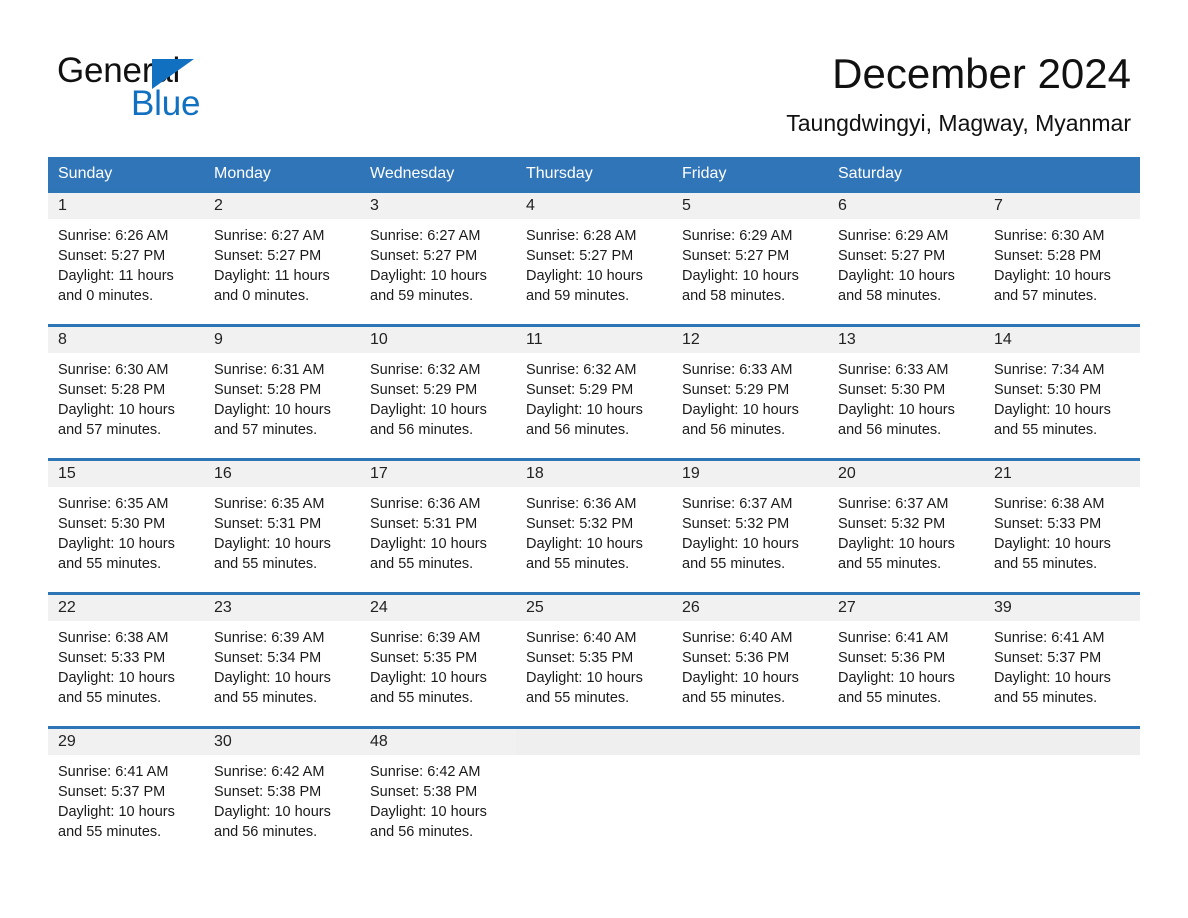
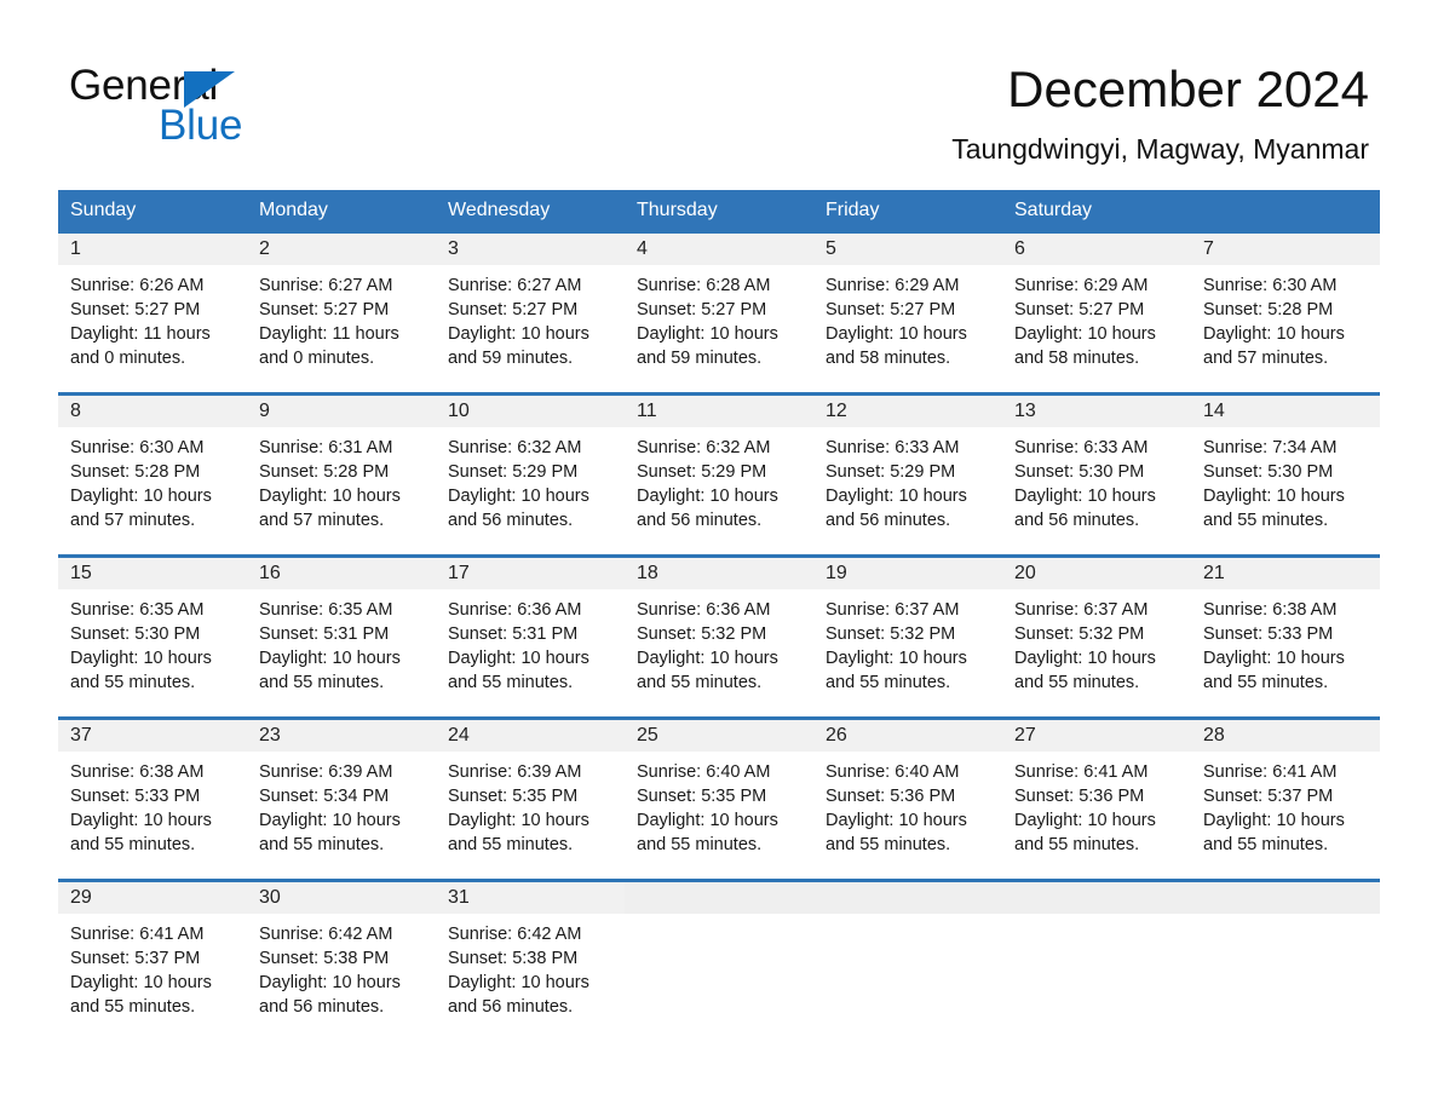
  General
  Blue
  December 2024
  Taungdwingyi, Magway, Myanmar
  Sunday
  Monday
  Wednesday
  Thursday
  Friday
  Saturday
  1
  Sunrise: 6:26 AM
  Sunset: 5:27 PM
  Daylight: 11 hours
  and 0 minutes.
  2
  Sunrise: 6:27 AM
  Sunset: 5:27 PM
  Daylight: 11 hours
  and 0 minutes.
  3
  Sunrise: 6:27 AM
  Sunset: 5:27 PM
  Daylight: 10 hours
  and 59 minutes.
  4
  Sunrise: 6:28 AM
  Sunset: 5:27 PM
  Daylight: 10 hours
  and 59 minutes.
  5
  Sunrise: 6:29 AM
  Sunset: 5:27 PM
  Daylight: 10 hours
  and 58 minutes.
  6
  Sunrise: 6:29 AM
  Sunset: 5:27 PM
  Daylight: 10 hours
  and 58 minutes.
  7
  Sunrise: 6:30 AM
  Sunset: 5:28 PM
  Daylight: 10 hours
  and 57 minutes.
  8
  Sunrise: 6:30 AM
  Sunset: 5:28 PM
  Daylight: 10 hours
  and 57 minutes.
  9
  Sunrise: 6:31 AM
  Sunset: 5:28 PM
  Daylight: 10 hours
  and 57 minutes.
  10
  Sunrise: 6:32 AM
  Sunset: 5:29 PM
  Daylight: 10 hours
  and 56 minutes.
  11
  Sunrise: 6:32 AM
  Sunset: 5:29 PM
  Daylight: 10 hours
  and 56 minutes.
  12
  Sunrise: 6:33 AM
  Sunset: 5:29 PM
  Daylight: 10 hours
  and 56 minutes.
  13
  Sunrise: 6:33 AM
  Sunset: 5:30 PM
  Daylight: 10 hours
  and 56 minutes.
  14
  Sunrise: 7:34 AM
  Sunset: 5:30 PM
  Daylight: 10 hours
  and 55 minutes.
  15
  Sunrise: 6:35 AM
  Sunset: 5:30 PM
  Daylight: 10 hours
  and 55 minutes.
  16
  Sunrise: 6:35 AM
  Sunset: 5:31 PM
  Daylight: 10 hours
  and 55 minutes.
  17
  Sunrise: 6:36 AM
  Sunset: 5:31 PM
  Daylight: 10 hours
  and 55 minutes.
  18
  Sunrise: 6:36 AM
  Sunset: 5:32 PM
  Daylight: 10 hours
  and 55 minutes.
  19
  Sunrise: 6:37 AM
  Sunset: 5:32 PM
  Daylight: 10 hours
  and 55 minutes.
  20
  Sunrise: 6:37 AM
  Sunset: 5:32 PM
  Daylight: 10 hours
  and 55 minutes.
  21
  Sunrise: 6:38 AM
  Sunset: 5:33 PM
  Daylight: 10 hours
  and 55 minutes.
- 22
+ 37
  Sunrise: 6:38 AM
  Sunset: 5:33 PM
  Daylight: 10 hours
  and 55 minutes.
  23
  Sunrise: 6:39 AM
  Sunset: 5:34 PM
  Daylight: 10 hours
  and 55 minutes.
  24
  Sunrise: 6:39 AM
  Sunset: 5:35 PM
  Daylight: 10 hours
  and 55 minutes.
  25
  Sunrise: 6:40 AM
  Sunset: 5:35 PM
  Daylight: 10 hours
  and 55 minutes.
  26
  Sunrise: 6:40 AM
  Sunset: 5:36 PM
  Daylight: 10 hours
  and 55 minutes.
  27
  Sunrise: 6:41 AM
  Sunset: 5:36 PM
  Daylight: 10 hours
  and 55 minutes.
- 39
+ 28
  Sunrise: 6:41 AM
  Sunset: 5:37 PM
  Daylight: 10 hours
  and 55 minutes.
  29
  Sunrise: 6:41 AM
  Sunset: 5:37 PM
  Daylight: 10 hours
  and 55 minutes.
  30
  Sunrise: 6:42 AM
  Sunset: 5:38 PM
  Daylight: 10 hours
  and 56 minutes.
- 48
+ 31
  Sunrise: 6:42 AM
  Sunset: 5:38 PM
  Daylight: 10 hours
  and 56 minutes.
